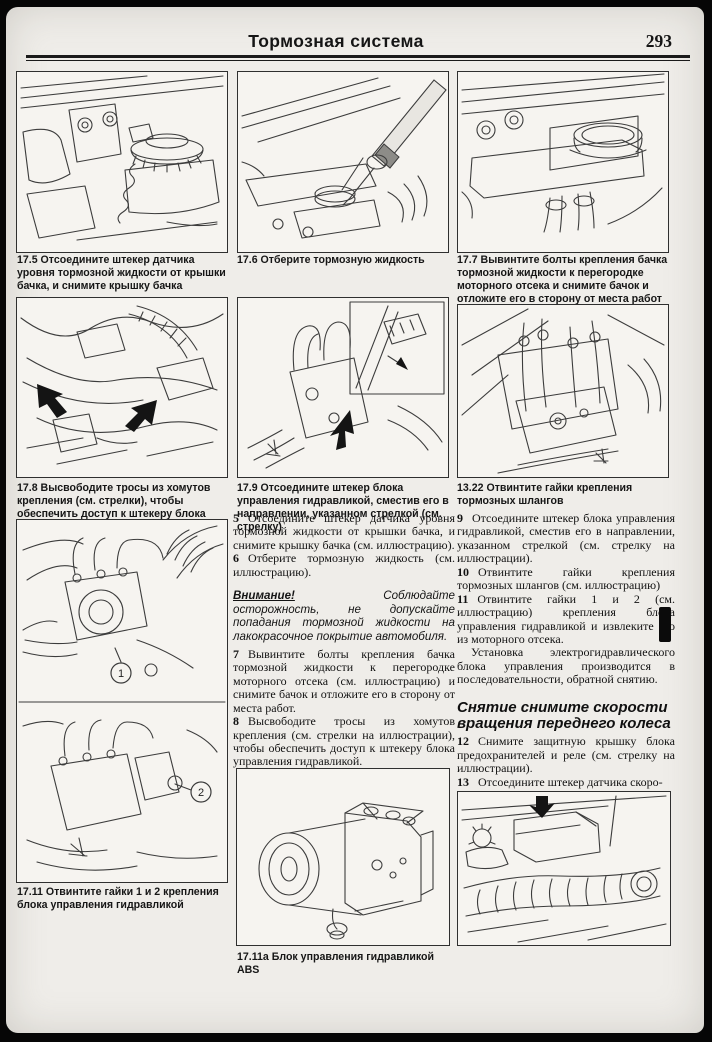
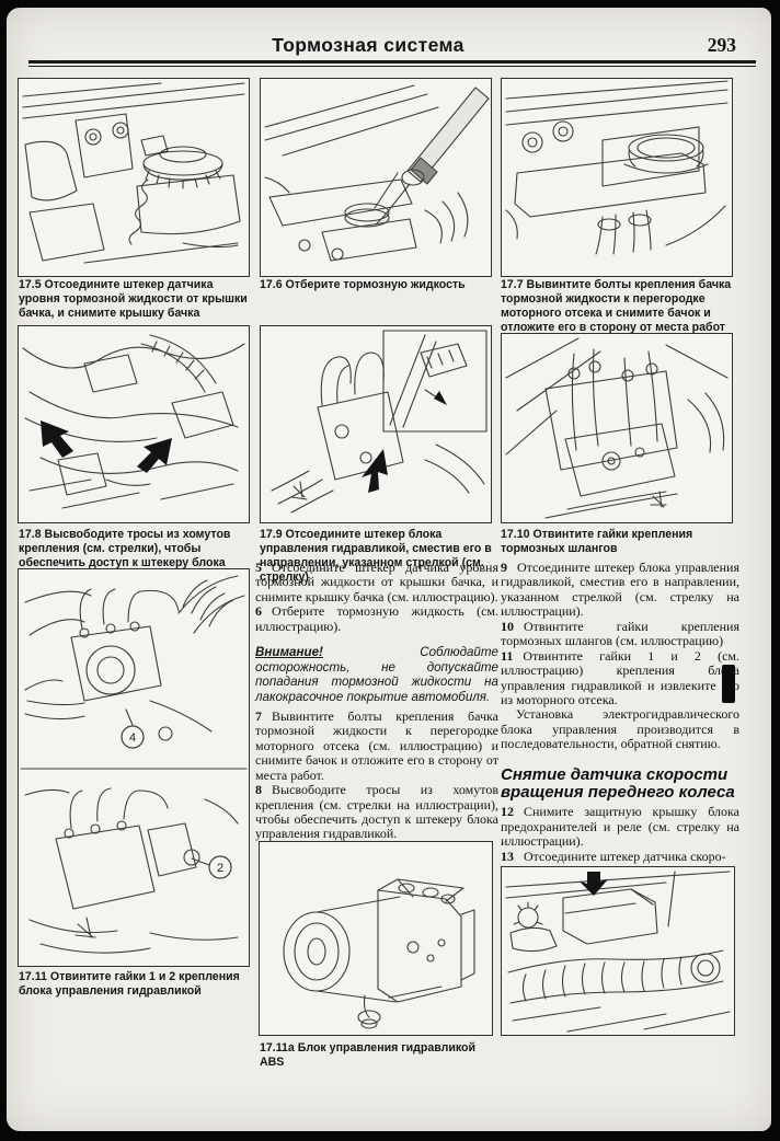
  Тормозная система
  293
  17.5 Отсоедините штекер датчика уровня тормозной жидкости от крышки бачка, и снимите крышку бачка
  17.6 Отберите тормозную жидкость
  17.7 Вывинтите болты крепления бачка тормозной жидкости к перегородке моторного отсека и снимите бачок и отложите его в сторону от места работ
  17.8 Высвободите тросы из хомутов крепления (см. стрелки), чтобы обеспечить доступ к штекеру блока
  17.9 Отсоедините штекер блока управления гидравликой, сместив его в направлении, указанном стрелкой (см. стрелку)
- 13.22 Отвинтите гайки крепления тормозных шлангов
+ 17.10 Отвинтите гайки крепления тормозных шлангов
- 1
+ 4
  2
  17.11 Отвинтите гайки 1 и 2 крепления блока управления гидравликой
  5 Отсоедините штекер датчика уровня тормозной жидкости от крышки бачка, и снимите крышку бачка (см. иллюстрацию).
  6 Отберите тормозную жидкость (см. иллюстрацию).
  Внимание! Соблюдайте осторожность, не допускайте попадания тормозной жидкости на лакокрасочное покрытие автомобиля.
  7 Вывинтите болты крепления бачка тормозной жидкости к перегородке моторного отсека (см. иллюстрацию) и снимите бачок и отложите его в сторону от места работ.
  8 Высвободите тросы из хомутов крепления (см. стрелки на иллюстрации), чтобы обеспечить доступ к штекеру блока управления гидравликой.
  17.11а Блок управления гидравликой ABS
  9 Отсоедините штекер блока управления гидравликой, сместив его в направлении, указанном стрелкой (см. стрелку на иллюстрации).
  10 Отвинтите гайки крепления тормозных шлангов (см. иллюстрацию)
  11 Отвинтите гайки 1 и 2 (см. иллюстрацию) крепления бла управления гидравликой и извлекитео из моторного отсека.
  Установка электрогидравлического блока управления производится в последовательности, обратной снятию.
- Снятие снимите скорости вращения переднего колеса
+ Снятие датчика скорости вращения переднего колеса
  12 Снимите защитную крышку блока предохранителей и реле (см. стрелку на иллюстрации).
  13 Отсоедините штекер датчика скоро-
